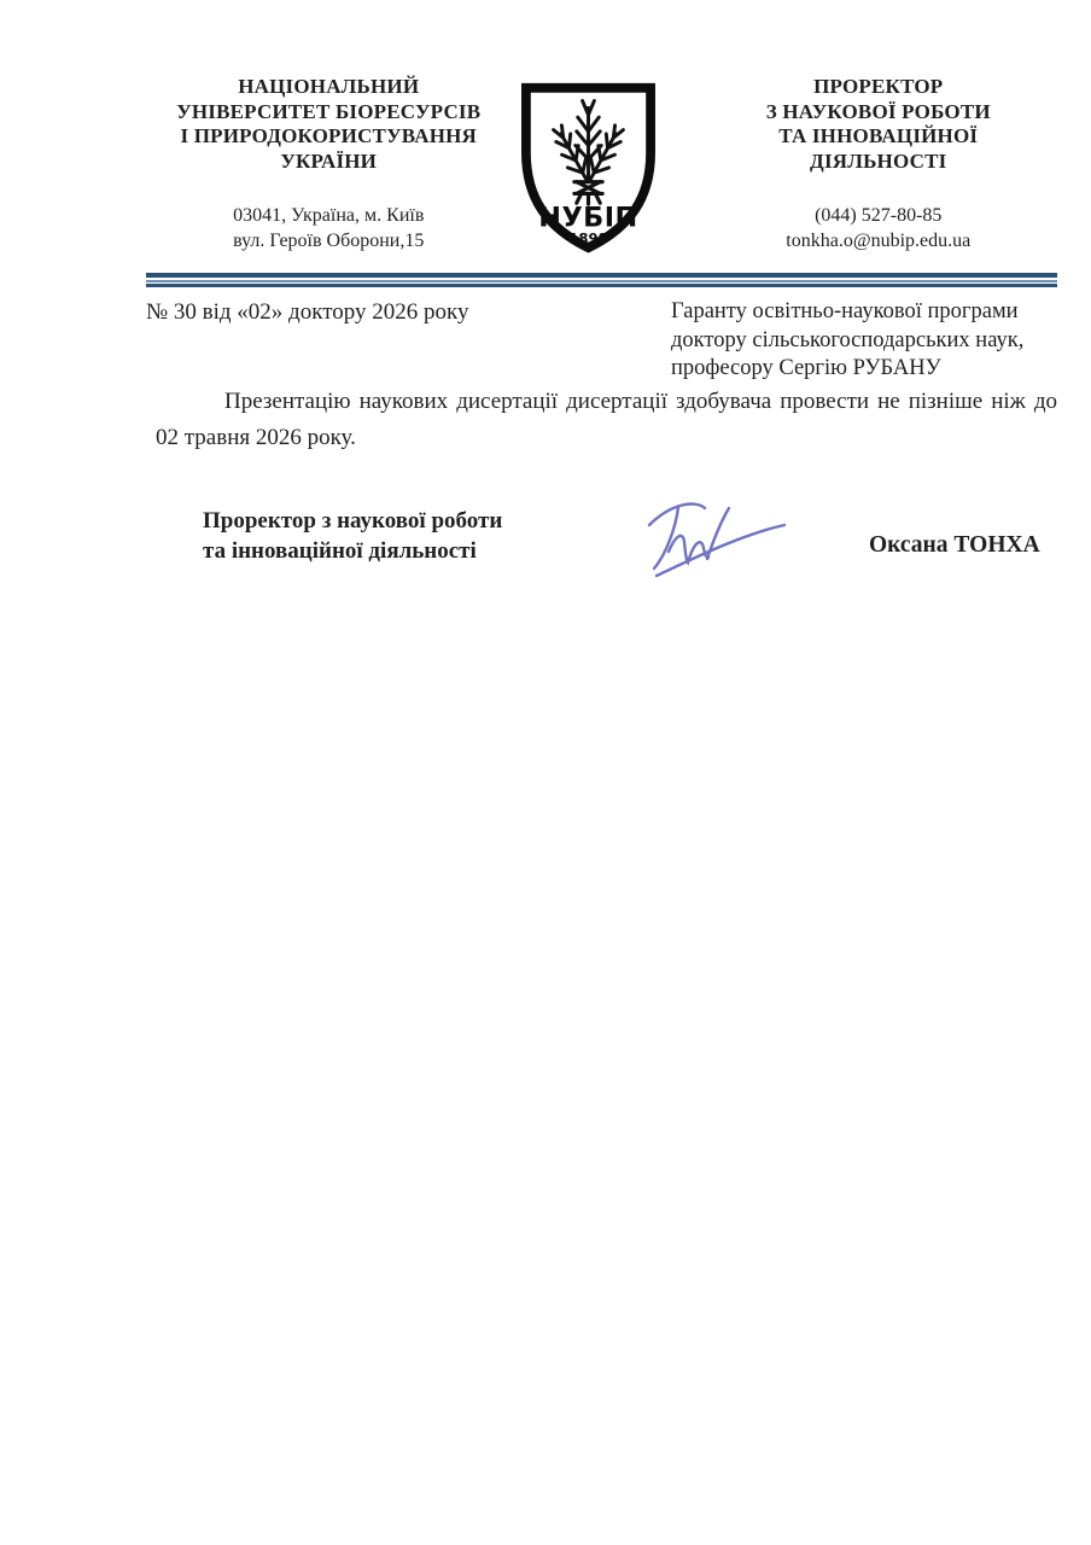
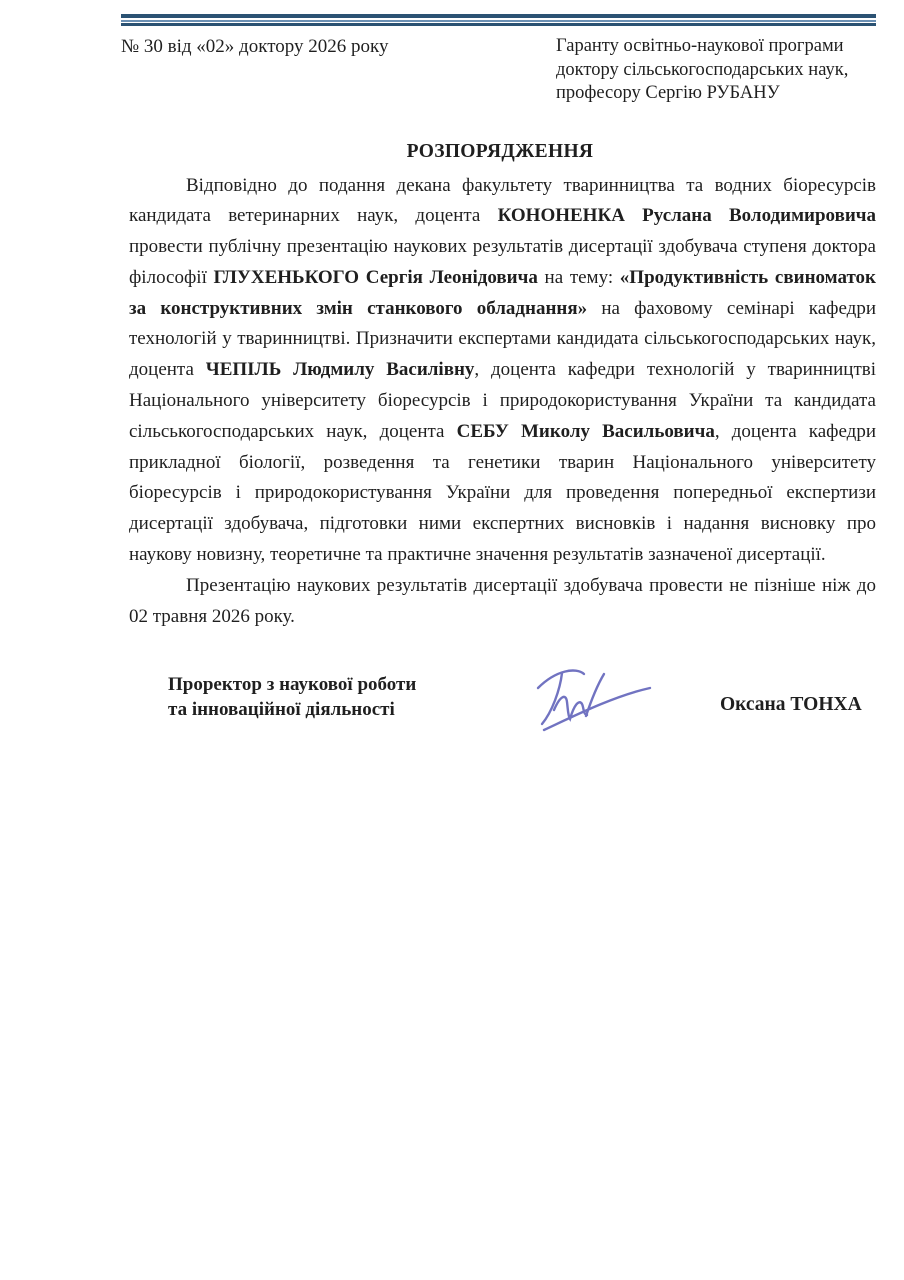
- НАЦІОНАЛЬНИЙ
- УНІВЕРСИТЕТ БІОРЕСУРСІВ
- І ПРИРОДОКОРИСТУВАННЯ
- УКРАЇНИ
- 03041, Україна, м. Київ
- вул. Героїв Оборони,15
- НУБІП
- 1898
- ПРОРЕКТОР
- З НАУКОВОЇ РОБОТИ
- ТА ІННОВАЦІЙНОЇ
- ДІЯЛЬНОСТІ
- (044) 527-80-85
- tonkha.o@nubip.edu.ua
  № 30 від «02» доктору 2026 року
  Гаранту освітньо-наукової програми
  доктору сільськогосподарських наук,
  професору Сергію РУБАНУ
+ РОЗПОРЯДЖЕННЯ
+ Відповідно до подання декана факультету тваринництва та водних біоресурсів кандидата ветеринарних наук, доцента КОНОНЕНКА Руслана Володимировича провести публічну презентацію наукових результатів дисертації здобувача ступеня доктора філософії ГЛУХЕНЬКОГО Сергія Леонідовича на тему: «Продуктивність свиноматок за конструктивних змін станкового обладнання» на фаховому семінарі кафедри технологій у тваринництві. Призначити експертами кандидата сільськогосподарських наук, доцента ЧЕПІЛЬ Людмилу Василівну, доцента кафедри технологій у тваринництві Національного університету біоресурсів і природокористування України та кандидата сільськогосподарських наук, доцента СЕБУ Миколу Васильовича, доцента кафедри прикладної біології, розведення та генетики тварин Національного університету біоресурсів і природокористування України для проведення попередньої експертизи дисертації здобувача, підготовки ними експертних висновків і надання висновку про наукову новизну, теоретичне та практичне значення результатів зазначеної дисертації.
- Презентацію наукових дисертації дисертації здобувача провести не пізніше ніж до 02 травня 2026 року.
+ Презентацію наукових результатів дисертації здобувача провести не пізніше ніж до 02 травня 2026 року.
  Проректор з наукової роботи
  та інноваційної діяльності
  Оксана ТОНХА
